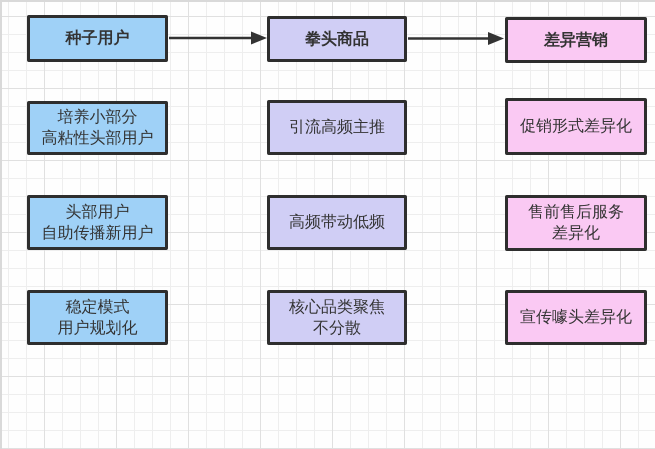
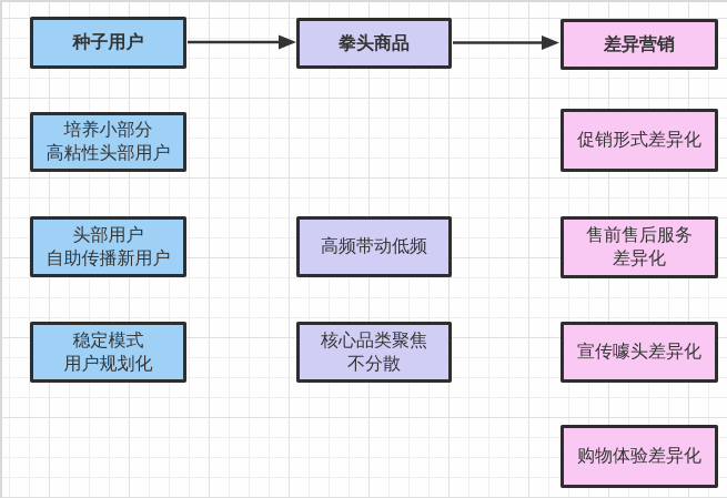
  种子用户
  培养小部分
  高粘性头部用户
  头部用户
  自助传播新用户
  稳定模式
  用户规划化
  拳头商品
- 引流高频主推
  高频带动低频
  核心品类聚焦
  不分散
  差异营销
  促销形式差异化
  售前售后服务
  差异化
  宣传噱头差异化
+ 购物体验差异化
